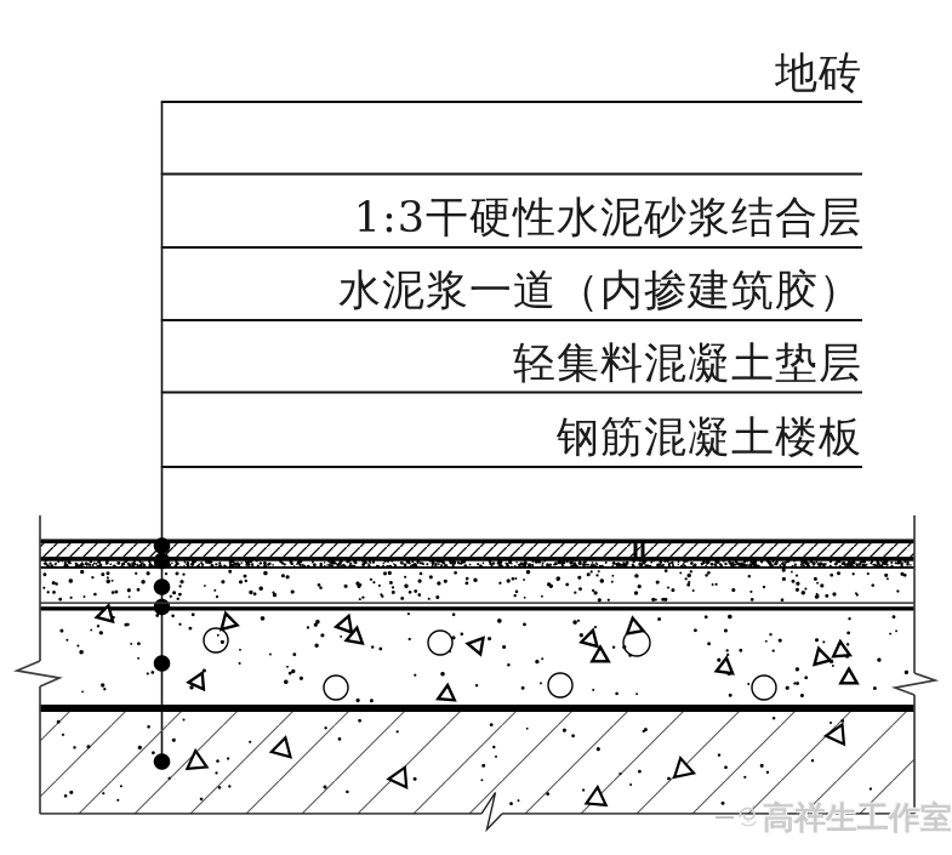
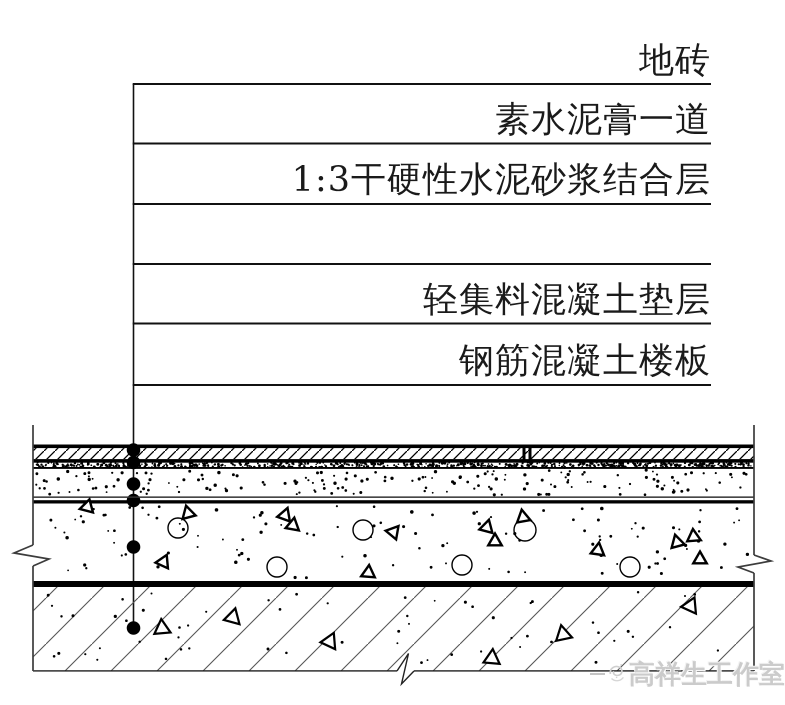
  地砖
+ 素水泥膏一道
  1:3干硬性水泥砂浆结合层
- 水泥浆一道（内掺建筑胶）
  轻集料混凝土垫层
  钢筋混凝土楼板
  高祥生工作室
